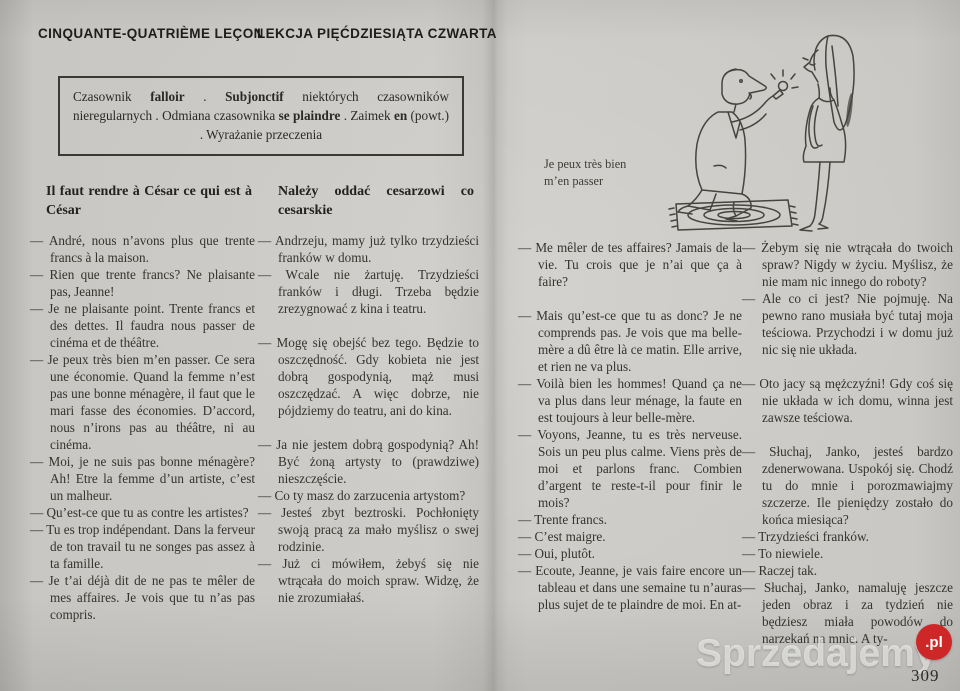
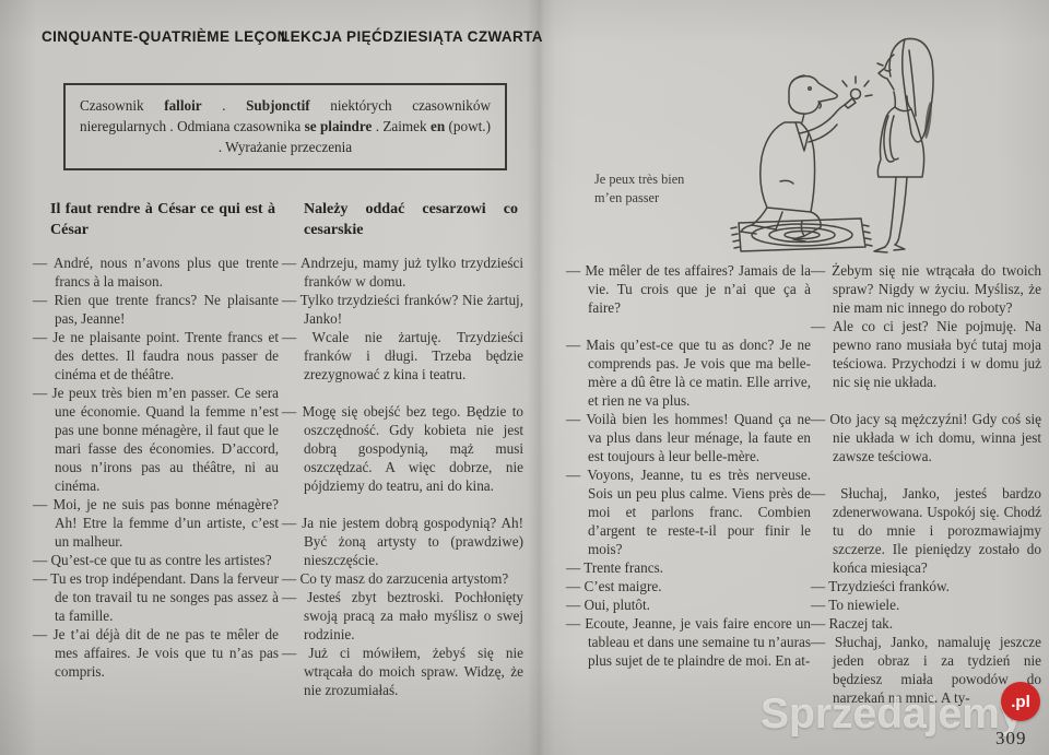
  CINQUANTE-QUATRIÈME LEÇON
  LEKCJA PIĘĆDZIESIĄTA CZWARTA
  Czasownik falloir . Subjonctif niektórych czasowników nieregularnych . Odmiana czasownika se plaindre . Zaimek en (powt.) . Wyrażanie przeczenia
  Il faut rendre à César ce qui est à César
  Należy oddać cesarzowi co cesarskie
  — André, nous n’avons plus que trente francs à la maison.
  — Rien que trente francs? Ne plaisante pas, Jeanne!
  — Je ne plaisante point. Trente francs et des dettes. Il faudra nous passer de cinéma et de théâtre.
  — Je peux très bien m’en passer. Ce sera une économie. Quand la femme n’est pas une bonne ménagère, il faut que le mari fasse des économies. D’accord, nous n’irons pas au théâtre, ni au cinéma.
  — Moi, je ne suis pas bonne ménagère? Ah! Etre la femme d’un artiste, c’est un malheur.
  — Qu’est-ce que tu as contre les artistes?
  — Tu es trop indépendant. Dans la ferveur de ton travail tu ne songes pas assez à ta famille.
  — Je t’ai déjà dit de ne pas te mêler de mes affaires. Je vois que tu n’as pas compris.
  — Andrzeju, mamy już tylko trzydzieści franków w domu.
+ — Tylko trzydzieści franków? Nie żartuj, Janko!
  — Wcale nie żartuję. Trzydzieści franków i długi. Trzeba będzie zrezygnować z kina i teatru.
  — Mogę się obejść bez tego. Będzie to oszczędność. Gdy kobieta nie jest dobrą gospodynią, mąż musi oszczędzać. A więc dobrze, nie pójdziemy do teatru, ani do kina.
  — Ja nie jestem dobrą gospodynią? Ah! Być żoną artysty to (prawdziwe) nieszczęście.
  — Co ty masz do zarzucenia artystom?
  — Jesteś zbyt beztroski. Pochłonięty swoją pracą za mało myślisz o swej rodzinie.
  — Już ci mówiłem, żebyś się nie wtrącała do moich spraw. Widzę, że nie zrozumiałaś.
  — Me mêler de tes affaires? Jamais de la vie. Tu crois que je n’ai que ça à faire?
  — Mais qu’est-ce que tu as donc? Je ne comprends pas. Je vois que ma belle-mère a dû être là ce matin. Elle arrive, et rien ne va plus.
  — Voilà bien les hommes! Quand ça ne va plus dans leur ménage, la faute en est toujours à leur belle-mère.
  — Voyons, Jeanne, tu es très nerveuse. Sois un peu plus calme. Viens près de moi et parlons franc. Combien d’argent te reste-t-il pour finir le mois?
  — Trente francs.
  — C’est maigre.
  — Oui, plutôt.
  — Ecoute, Jeanne, je vais faire encore un tableau et dans une semaine tu n’auras plus sujet de te plaindre de moi. En at-
  — Żebym się nie wtrącała do twoich spraw? Nigdy w życiu. Myślisz, że nie mam nic innego do roboty?
  — Ale co ci jest? Nie pojmuję. Na pewno rano musiała być tutaj moja teściowa. Przychodzi i w domu już nic się nie układa.
  — Oto jacy są mężczyźni! Gdy coś się nie układa w ich domu, winna jest zawsze teściowa.
  — Słuchaj, Janko, jesteś bardzo zdenerwowana. Uspokój się. Chodź tu do mnie i porozmawiajmy szczerze. Ile pieniędzy zostało do końca miesiąca?
  — Trzydzieści franków.
  — To niewiele.
  — Raczej tak.
  — Słuchaj, Janko, namaluję jeszcze jeden obraz i za tydzień nie będziesz miała powodów do narzekań na mnie. A ty-
  Je peux très bien
  m’en passer
  Sprzedajem
  .pl
  309
